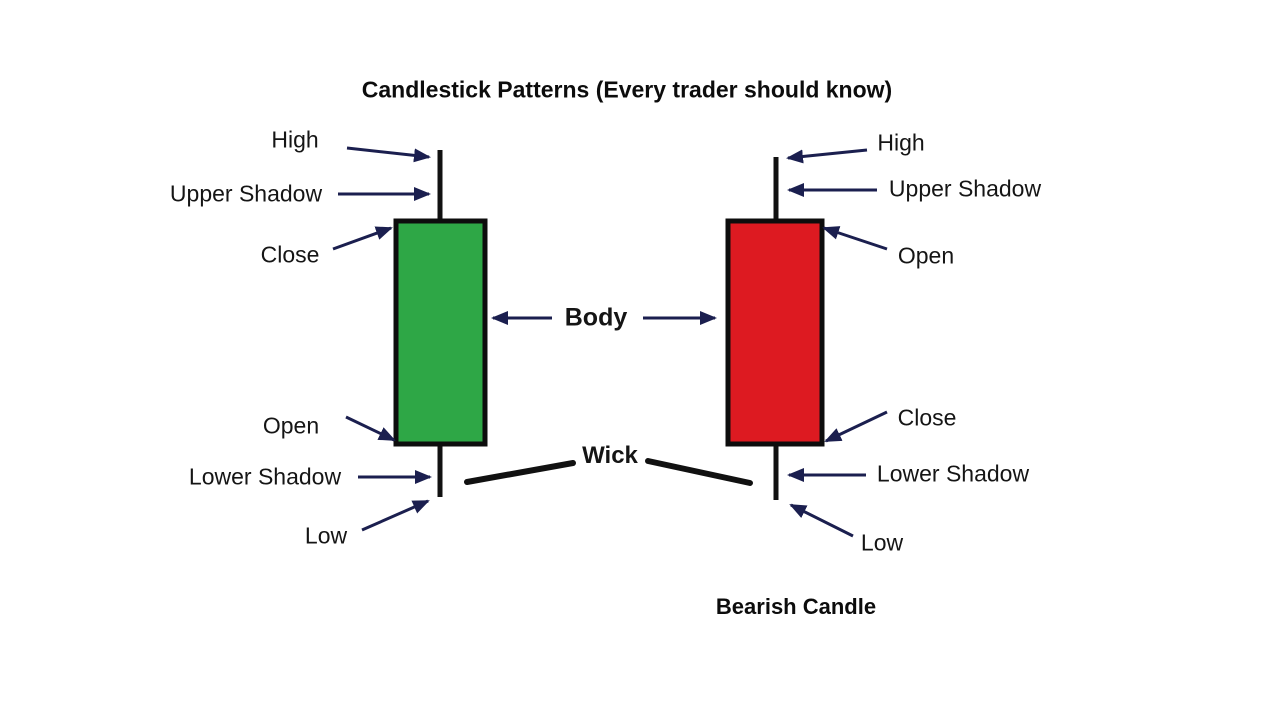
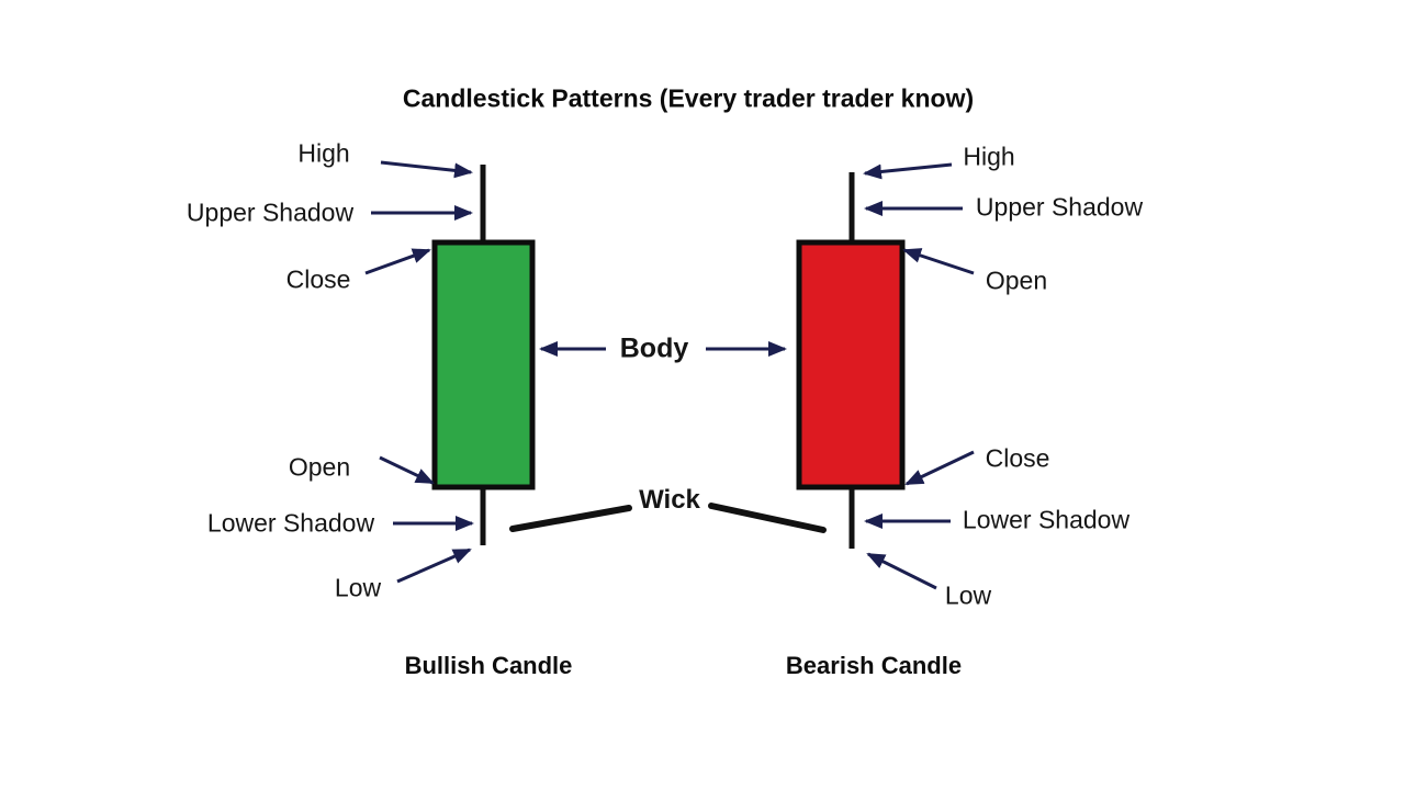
- Candlestick Patterns (Every trader should know)
+ Candlestick Patterns (Every trader trader know)
  High
  Upper Shadow
  Close
  Open
  Lower Shadow
  Low
  High
  Upper Shadow
  Open
  Close
  Lower Shadow
  Low
  Body
  Wick
+ Bullish Candle
  Bearish Candle
